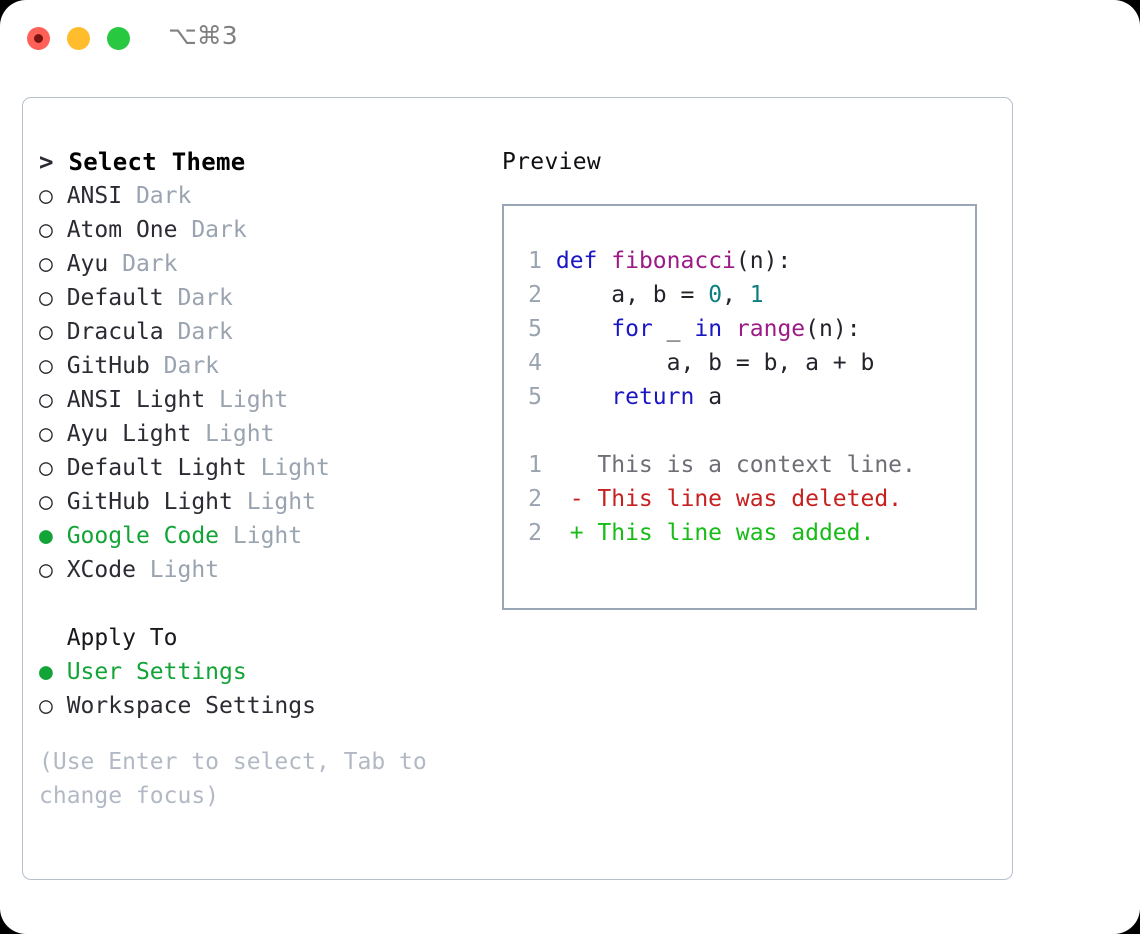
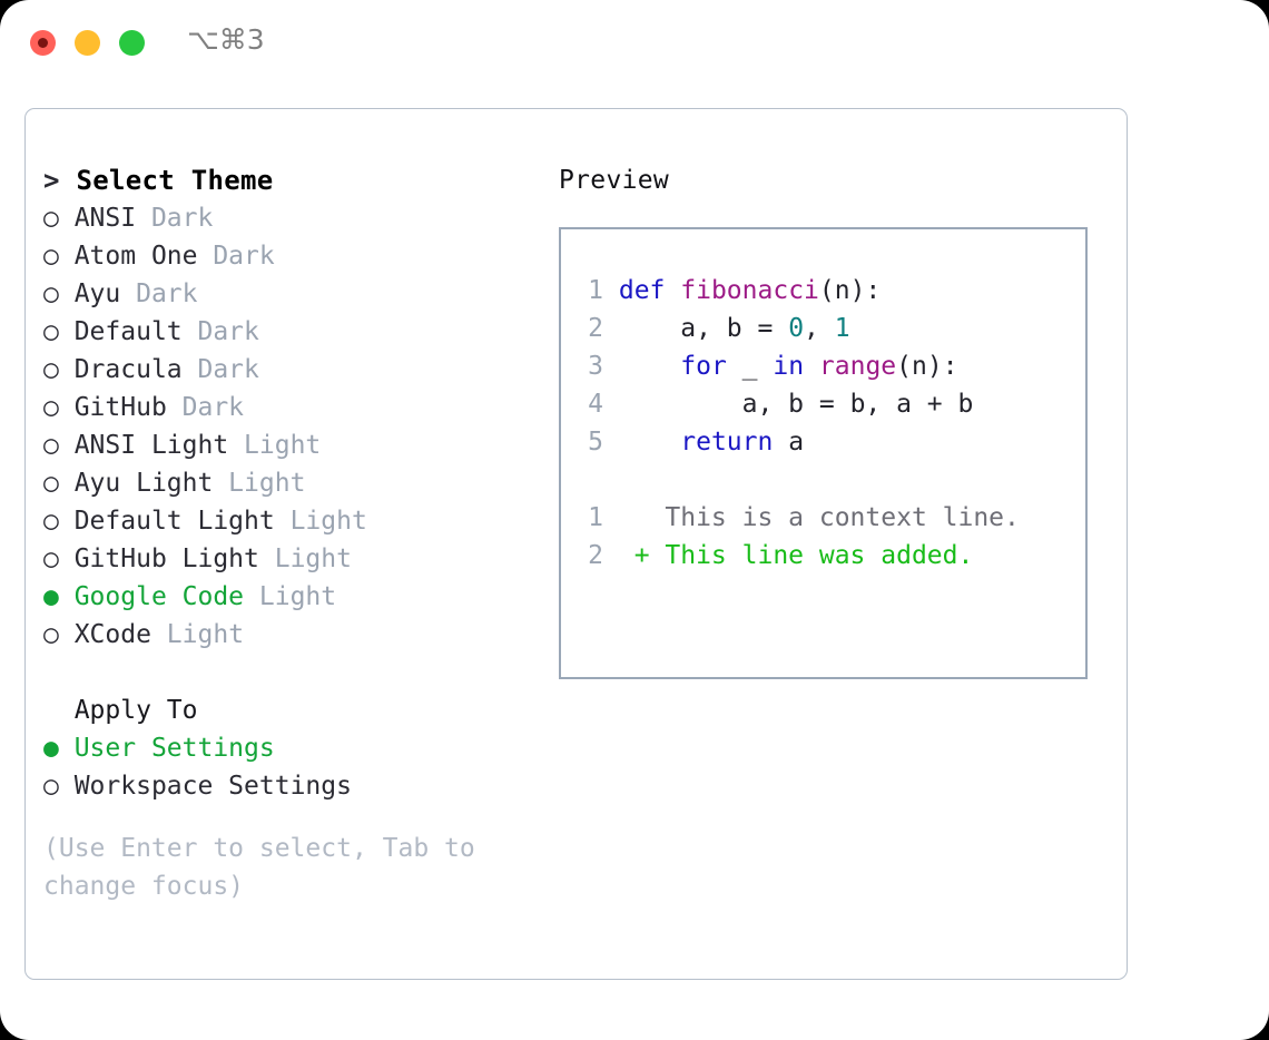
  ⌥⌘3
  > Select Theme
  ○ ANSI Dark
  ○ Atom One Dark
  ○ Ayu Dark
  ○ Default Dark
  ○ Dracula Dark
  ○ GitHub Dark
  ○ ANSI Light Light
  ○ Ayu Light Light
  ○ Default Light Light
  ○ GitHub Light Light
  ● Google Code Light
  ○ XCode Light
  Apply To
  ● User Settings
  ○ Workspace Settings
  (Use Enter to select, Tab to change focus)
  Preview
  1 def fibonacci(n):
  2 a, b = 0, 1
- 5 for _ in range(n):
+ 3 for _ in range(n):
  4 a, b = b, a + b
  5 return a
  1 This is a context line.
- 2 - This line was deleted.
  2 + This line was added.
